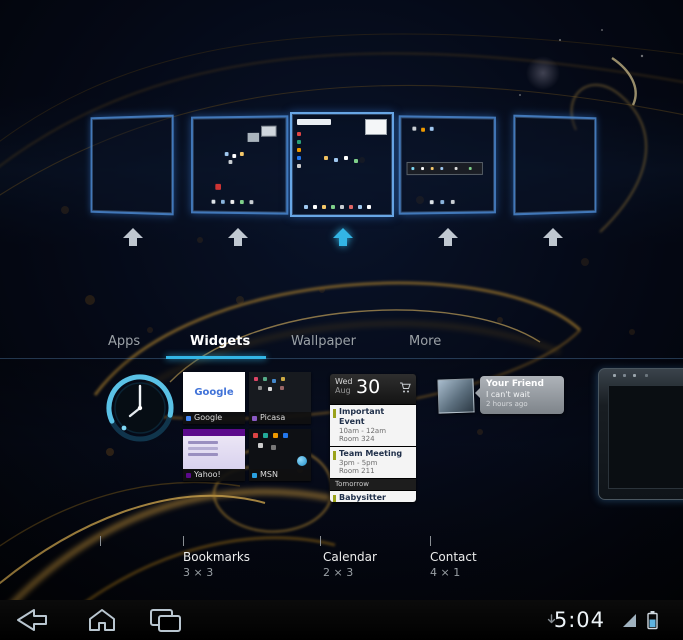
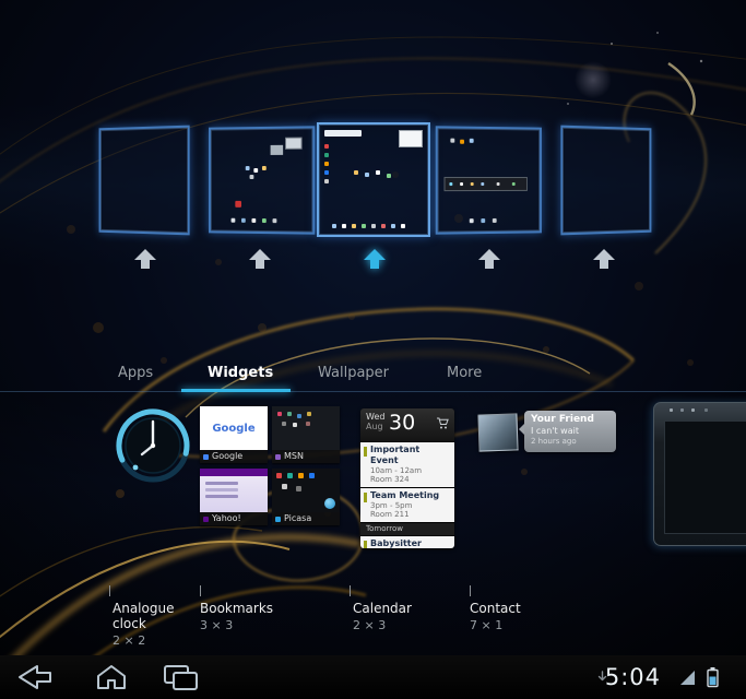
  Apps
  Widgets
  Wallpaper
  More
  Google
  Google
- Picasa
+ MSN
  Yahoo!
- MSN
+ Picasa
  Wed
  Aug
  30
  Important Event
  10am - 12am
  Room 324
  Team Meeting
  3pm - 5pm
  Room 211
  Tomorrow
  Babysitter
  Your Friend
  I can't wait
  2 hours ago
+ Analogue clock
+ 2 × 2
  Bookmarks
  3 × 3
  Calendar
  2 × 3
  Contact
- 4 × 1
+ 7 × 1
  5:04
